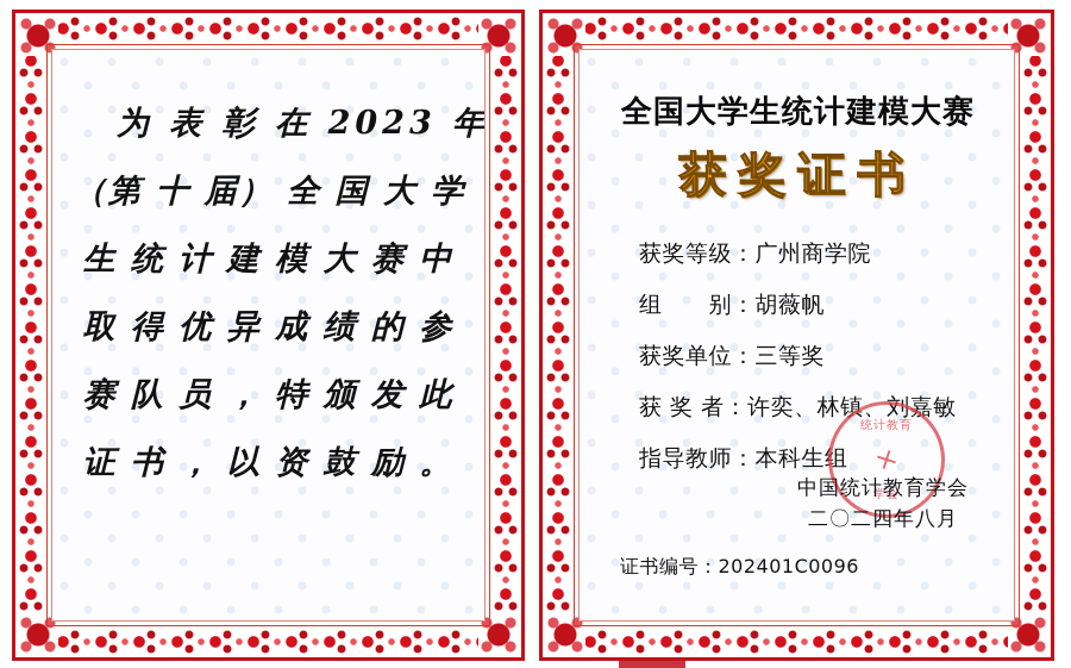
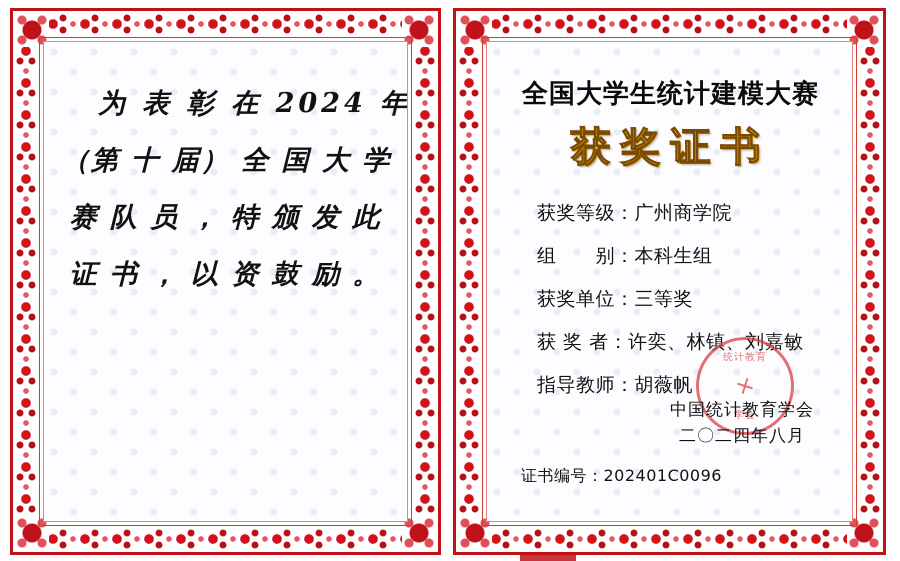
- 为 表 彰 在 2023 年
+ 为 表 彰 在 2024 年
  （第 十 届） 全 国 大 学
- 生 统 计 建 模 大 赛 中
- 取 得 优 异 成 绩 的 参
  赛 队 员 ， 特 颁 发 此
  证 书 ， 以 资 鼓 励 。
  全国大学生统计建模大赛
  获奖证书
  获奖等级：广州商学院
- 组 别：胡薇帆
+ 组 别：本科生组
  获奖单位：三等奖
  获 奖 者：许奕、林镇、刘嘉敏
- 指导教师：本科生组
+ 指导教师：胡薇帆
  统计教育
  学会
  中国统计教育学会
  二〇二四年八月
  证书编号：202401C0096
